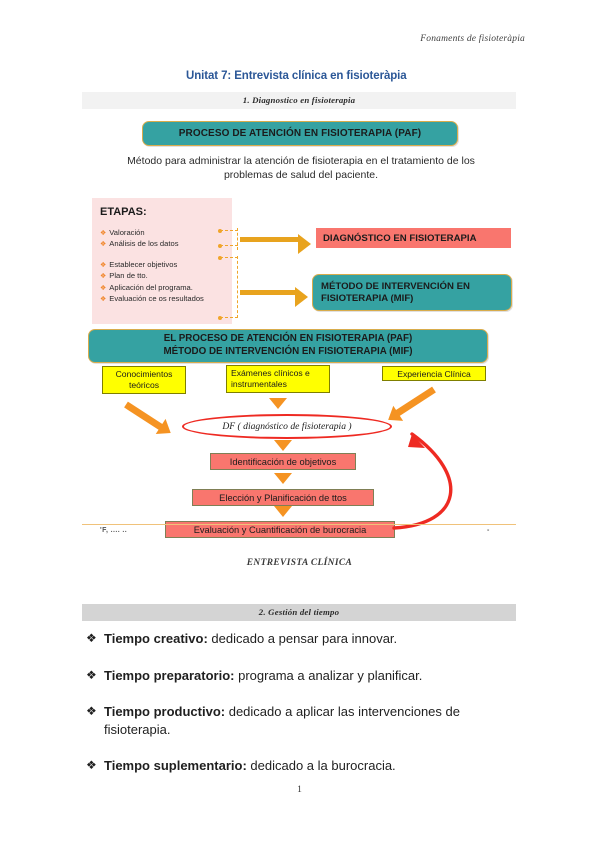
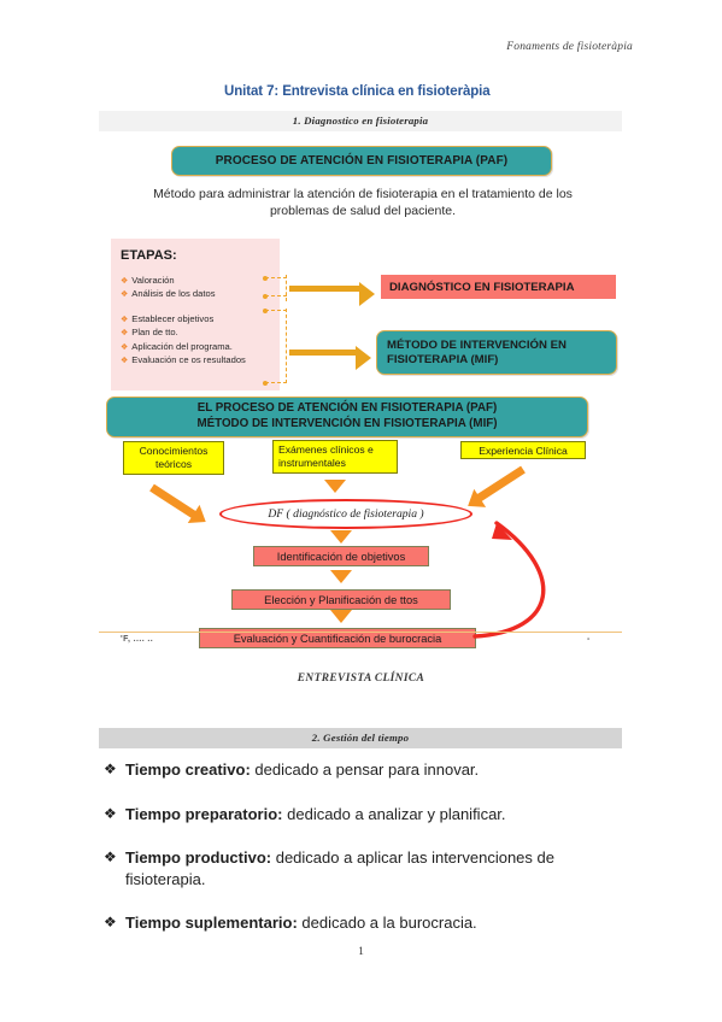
  Fonaments de fisioteràpia
  Unitat 7: Entrevista clínica en fisioteràpia
  1. Diagnostico en fisioterapia
  PROCESO DE ATENCIÓN EN FISIOTERAPIA (PAF)
  Método para administrar la atención de fisioterapia en el tratamiento de los problemas de salud del paciente.
  ETAPAS:
  Valoración
  Análisis de los datos
  Establecer objetivos
  Plan de tto.
  Aplicación del programa.
  Evaluación ce os resultados
  DIAGNÓSTICO EN FISIOTERAPIA
  MÉTODO DE INTERVENCIÓN EN FISIOTERAPIA (MIF)
  EL PROCESO DE ATENCIÓN EN FISIOTERAPIA (PAF)
  MÉTODO DE INTERVENCIÓN EN FISIOTERAPIA (MIF)
  Conocimientos teóricos
  Exámenes clínicos e instrumentales
  Experiencia Clínica
  DF ( diagnóstico de fisioterapia )
  Identificación de objetivos
  Elección y Planificación de ttos
  Evaluación y Cuantificación de burocracia
  ENTREVISTA CLÍNICA
  2. Gestión del tiempo
  ❖
  Tiempo creativo: dedicado a pensar para innovar.
  ❖
- Tiempo preparatorio: programa a analizar y planificar.
+ Tiempo preparatorio: dedicado a analizar y planificar.
  ❖
  Tiempo productivo: dedicado a aplicar las intervenciones de fisioterapia.
  ❖
  Tiempo suplementario: dedicado a la burocracia.
  1
